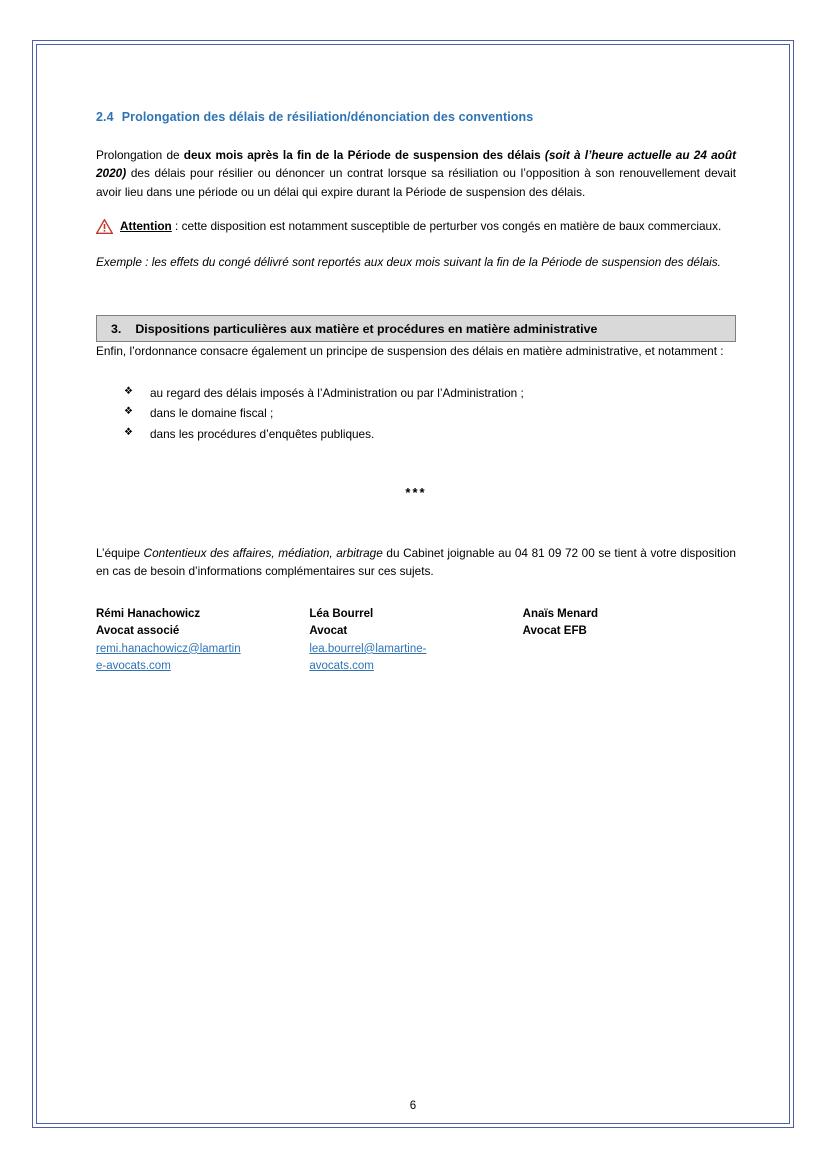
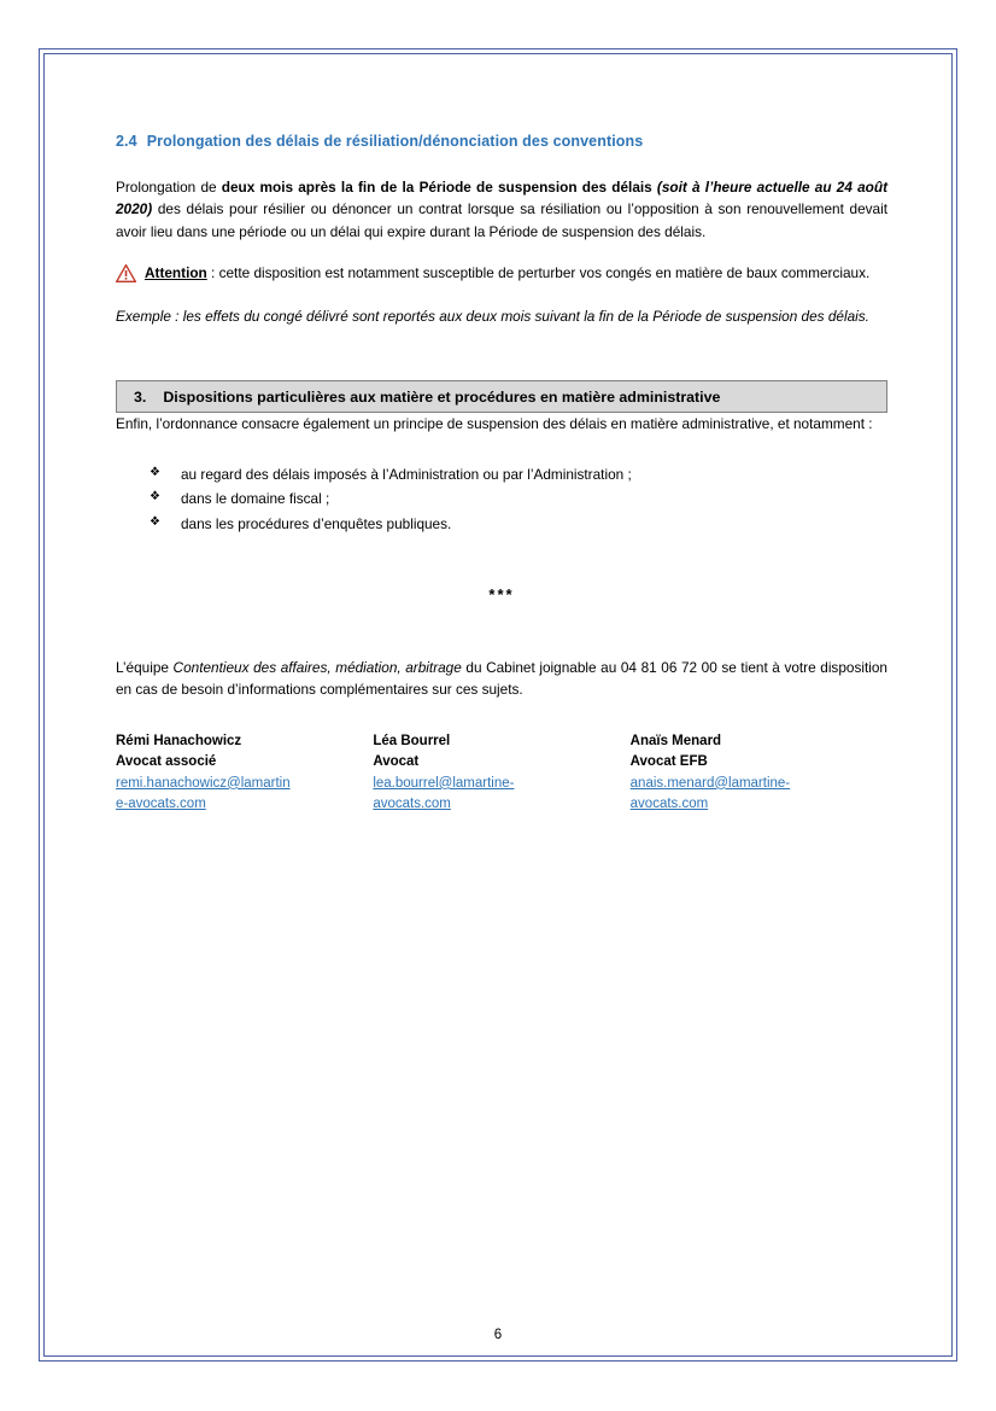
  2.4 Prolongation des délais de résiliation/dénonciation des conventions
  Prolongation de deux mois après la fin de la Période de suspension des délais (soit à l’heure actuelle au 24 août 2020) des délais pour résilier ou dénoncer un contrat lorsque sa résiliation ou l’opposition à son renouvellement devait avoir lieu dans une période ou un délai qui expire durant la Période de suspension des délais.
  Attention : cette disposition est notamment susceptible de perturber vos congés en matière de baux commerciaux.
  Exemple : les effets du congé délivré sont reportés aux deux mois suivant la fin de la Période de suspension des délais.
  3.
  Dispositions particulières aux matière et procédures en matière administrative
  Enfin, l’ordonnance consacre également un principe de suspension des délais en matière administrative, et notamment :
  au regard des délais imposés à l’Administration ou par l’Administration ;
  dans le domaine fiscal ;
  dans les procédures d’enquêtes publiques.
  ***
- L’équipe Contentieux des affaires, médiation, arbitrage du Cabinet joignable au 04 81 09 72 00 se tient à votre disposition en cas de besoin d’informations complémentaires sur ces sujets.
+ L’équipe Contentieux des affaires, médiation, arbitrage du Cabinet joignable au 04 81 06 72 00 se tient à votre disposition en cas de besoin d’informations complémentaires sur ces sujets.
  Rémi Hanachowicz
  Avocat associé
  remi.hanachowicz@lamartine-avocats.com
  Léa Bourrel
  Avocat
  lea.bourrel@lamartine-avocats.com
  Anaïs Menard
  Avocat EFB
+ anais.menard@lamartine-avocats.com
  6
